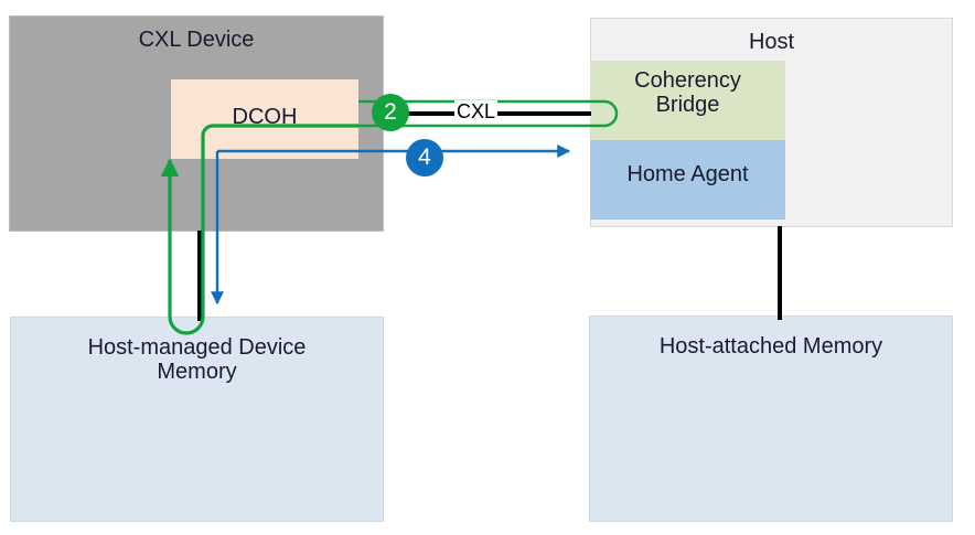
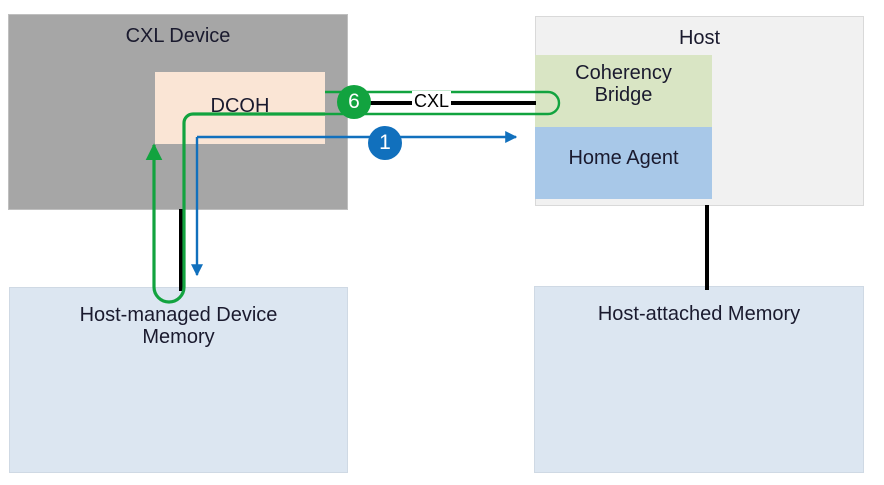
  CXL Device
  DCOH
  Host
  Coherency
  Bridge
  Home Agent
  Host-managed Device
  Memory
  Host-attached Memory
  CXL
- 2
+ 6
- 4
+ 1
